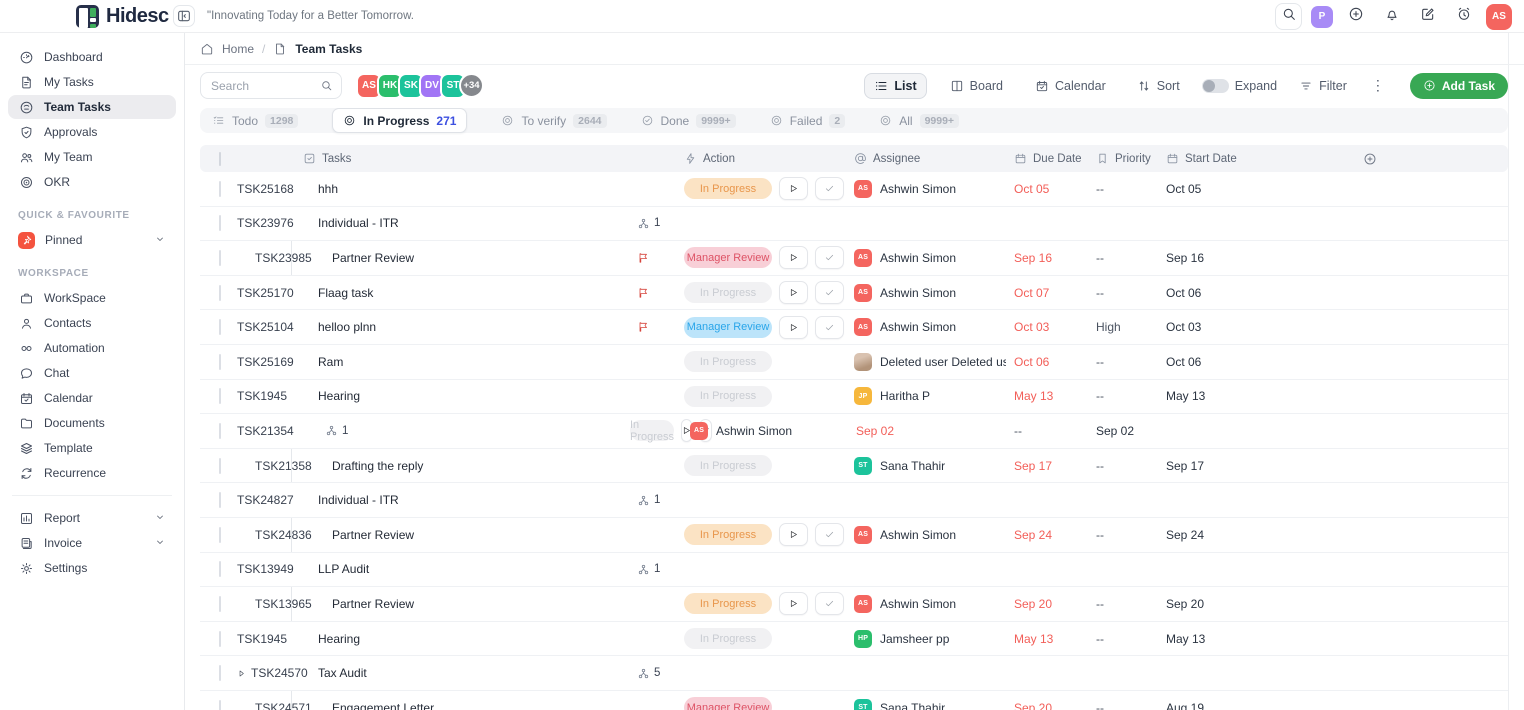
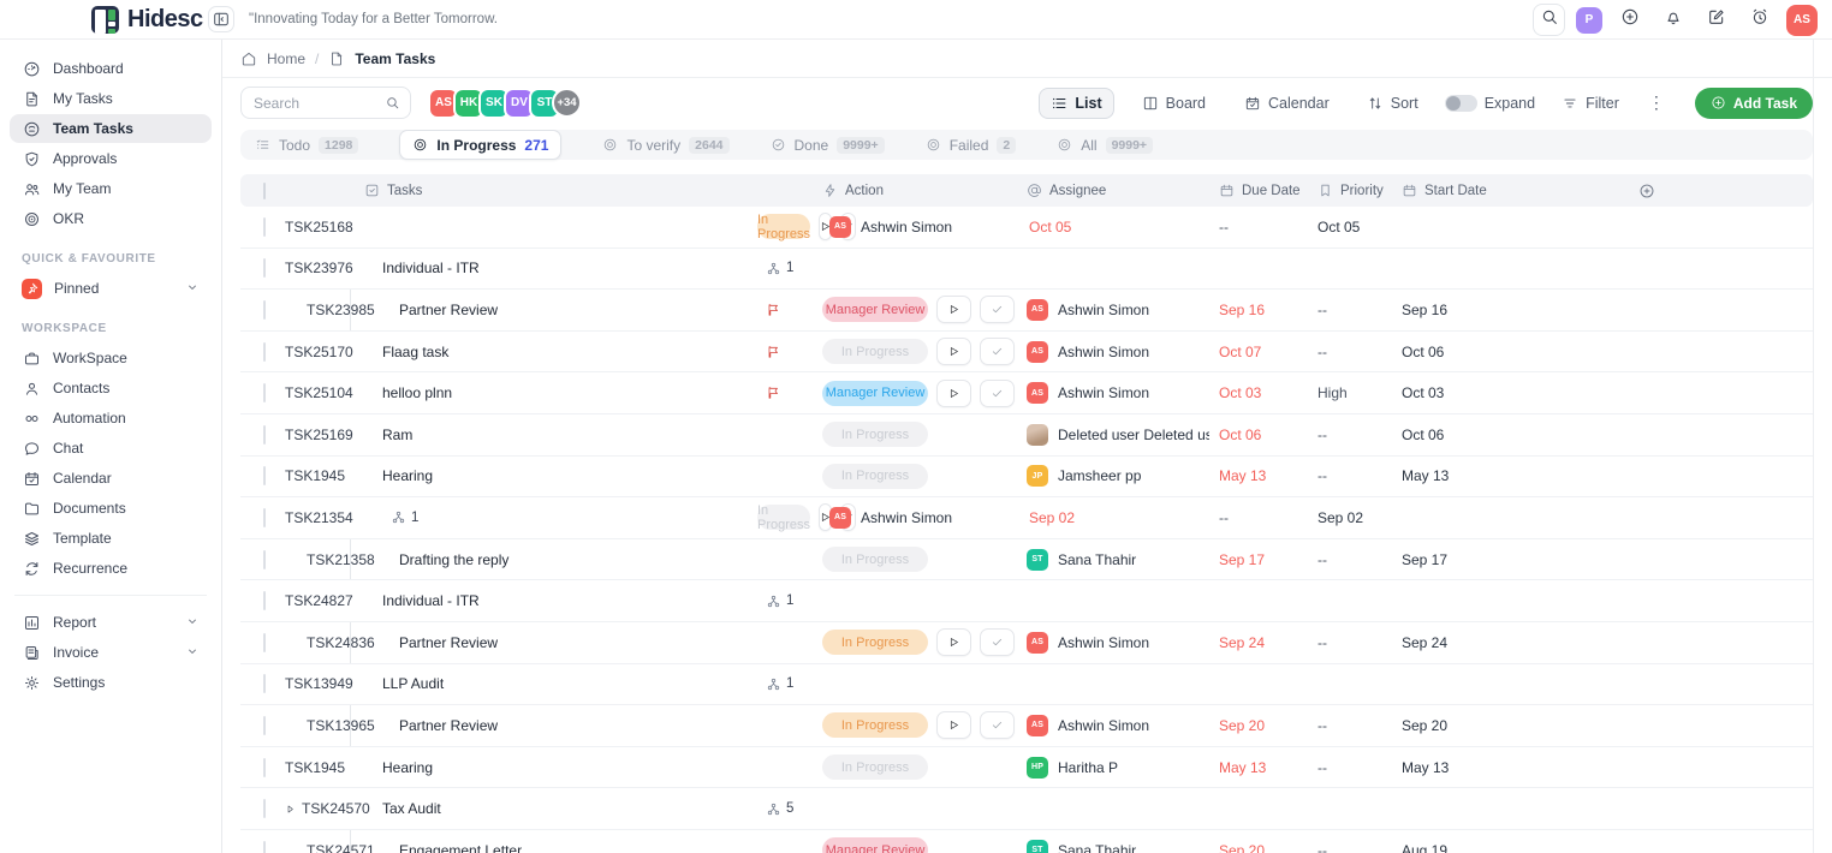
  Hidesc
  "Innovating Today for a Better Tomorrow.
  P
  AS
  Dashboard
  My Tasks
  Team Tasks
  Approvals
  My Team
  OKR
  QUICK & FAVOURITE
  Pinned
  WORKSPACE
  WorkSpace
  Contacts
  Automation
  Chat
  Calendar
  Documents
  Template
  Recurrence
  Report
  Invoice
  Settings
  Home
  /
  Team Tasks
  Search
  AS
  HK
  SK
  DV
  ST
  +34
  List
  Board
  Calendar
  Sort
  Expand
  Filter
  ⋮
  Add Task
  Todo
  1298
  In Progress
  271
  To verify
  2644
  Done
  9999+
  Failed
  2
  All
  9999+
  Tasks
  Action
  Assignee
  Due Date
  Priority
  Start Date
  TSK25168
- hhh
  In Progress
  Ashwin Simon
  Oct 05
  --
  Oct 05
  TSK23976
  Individual - ITR
  1
  TSK23985
  Partner Review
  Manager Review
  Ashwin Simon
  Sep 16
  --
  Sep 16
  TSK25170
  Flaag task
  In Progress
  Ashwin Simon
  Oct 07
  --
  Oct 06
  TSK25104
  helloo plnn
  Manager Review
  Ashwin Simon
  Oct 03
  High
  Oct 03
  TSK25169
  Ram
  In Progress
  Deleted user Deleted us
  Oct 06
  --
  Oct 06
  TSK1945
  Hearing
  In Progress
- Haritha P
+ Jamsheer pp
  May 13
  --
  May 13
  TSK21354
  1
  In Progress
  Ashwin Simon
  Sep 02
  --
  Sep 02
  TSK21358
  Drafting the reply
  In Progress
  Sana Thahir
  Sep 17
  --
  Sep 17
  TSK24827
  Individual - ITR
  1
  TSK24836
  Partner Review
  In Progress
  Ashwin Simon
  Sep 24
  --
  Sep 24
  TSK13949
  LLP Audit
  1
  TSK13965
  Partner Review
  In Progress
  Ashwin Simon
  Sep 20
  --
  Sep 20
  TSK1945
  Hearing
  In Progress
- Jamsheer pp
+ Haritha P
  May 13
  --
  May 13
  TSK24570
  Tax Audit
  5
  TSK24571
  Engagement Letter
  Manager Review
  Sana Thahir
  Sep 20
  --
  Aug 19
